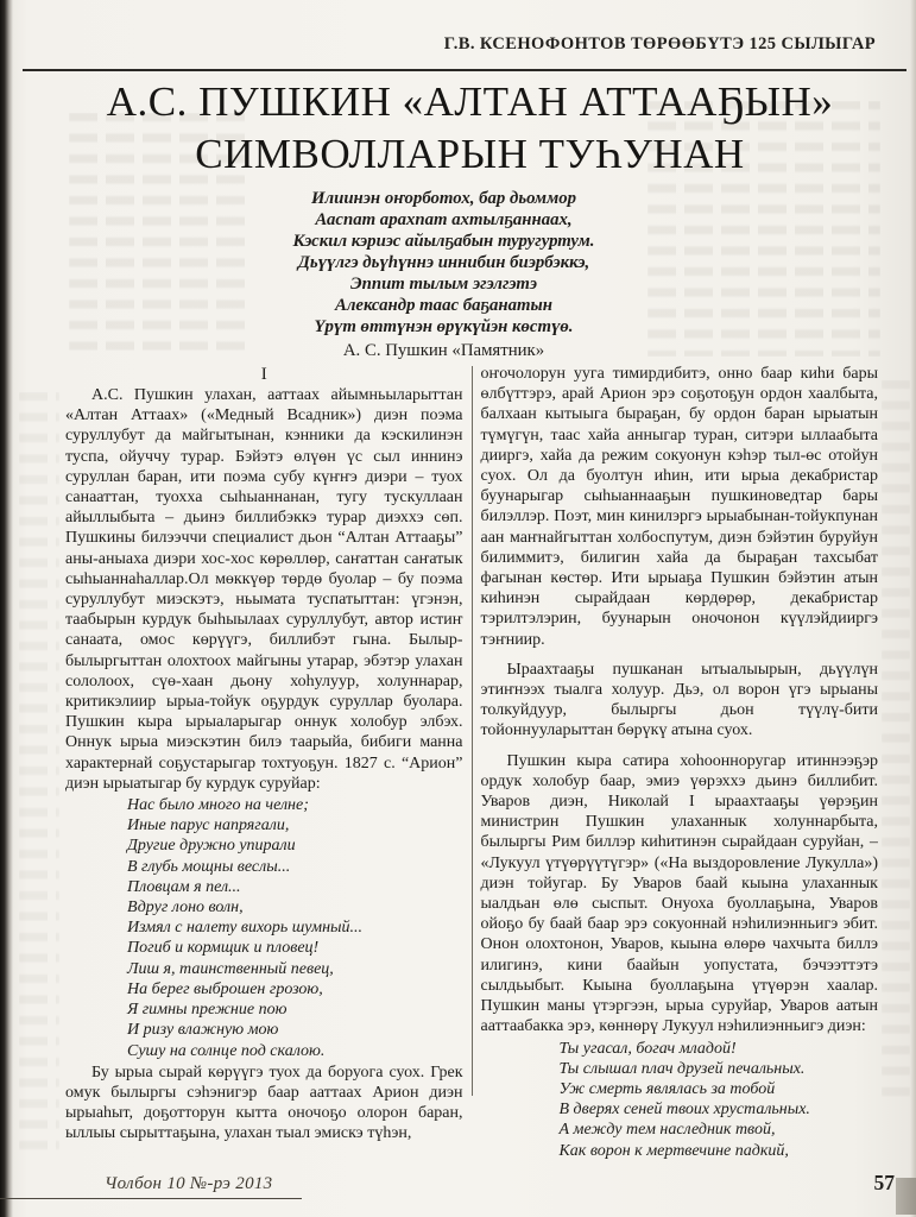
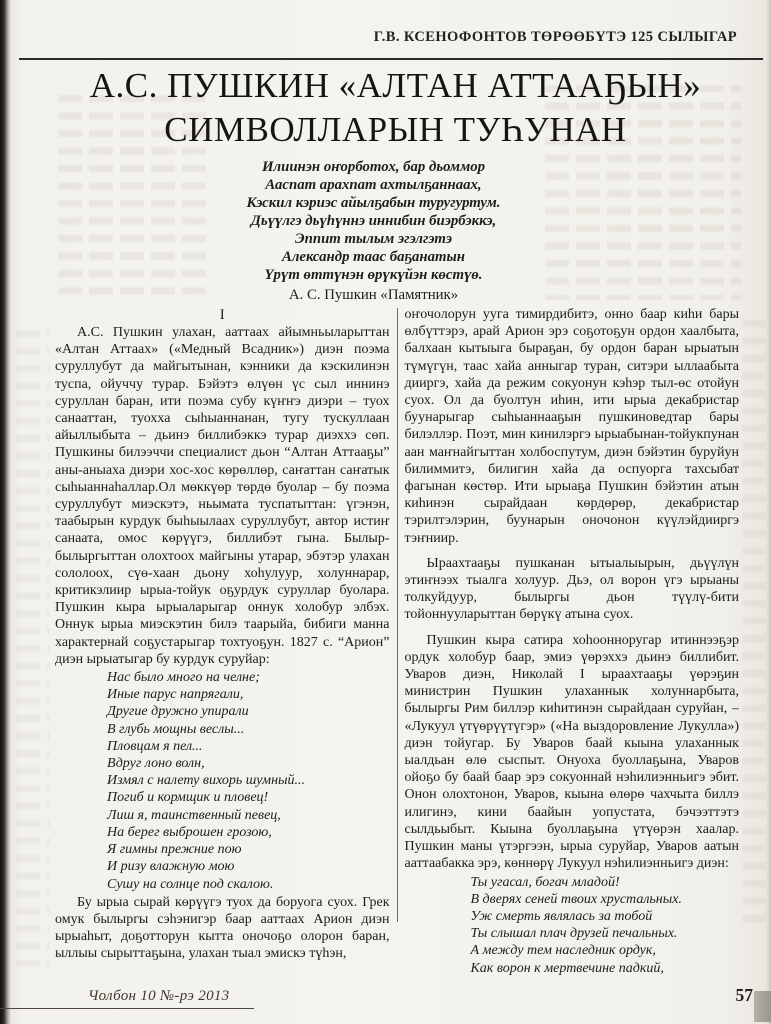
  Г.В. КСЕНОФОНТОВ ТӨРӨӨБҮТЭ 125 СЫЛЫГАР
  А.С. ПУШКИН «АЛТАН АТТААҔЫН»
  СИМВОЛЛАРЫН ТУҺУНАН
  Илиинэн оҥорботох, бар дьоммор
  Ааспат арахпат ахтылҕаннаах,
  Кэскил кэриэс айылҕабын туругуртум.
  Дьүүлгэ дьүһүннэ иннибин биэрбэккэ,
  Эппит тылым эгэлгэтэ
  Александр таас баҕанатын
  Үрүт өттүнэн өрүкүйэн көстүө.
  А. С. Пушкин «Памятник»
  I
  А.С. Пушкин улахан, ааттаах айымньыларыттан «Алтан Аттаах» («Медный Всадник») диэн поэма суруллубут да майгытынан, кэнники да кэскилинэн туспа, ойуччу турар. Бэйэтэ өлүөн үс сыл иннинэ суруллан баран, ити поэма субу күҥҥэ диэри – туох санааттан, туохха сыһыаннанан, тугу тускуллаан айыллыбыта – дьинэ биллибэккэ турар диэххэ сөп. Пушкины билээччи специалист дьон “Алтан Аттааҕы” аны-аныаха диэри хос-хос көрөллөр, саҥаттан саҥатык сыһыаннаһаллар.Ол мөккүөр төрдө буолар – бу поэма суруллубут миэскэтэ, ньымата туспатыттан: үгэнэн, таабырын курдук быһыылаах суруллубут, автор истиҥ санаата, омос көрүүгэ, биллибэт гына. Былыр-былыргыттан олохтоох майгыны утарар, эбэтэр улахан сололоох, сүө-хаан дьону хоһулуур, холуннарар, критикэлиир ырыа-тойук оҕурдук суруллар буолара. Пушкин кыра ырыаларыгар оннук холобур элбэх. Оннук ырыа миэскэтин билэ таарыйа, бибиги манна характернай соҕустарыгар тохтуоҕун. 1827 с. “Арион” диэн ырыатыгар бу курдук суруйар:
  Нас было много на челне;
  Иные парус напрягали,
  Другие дружно упирали
  В глубь мощны веслы...
  Пловцам я пел...
  Вдруг лоно волн,
  Измял с налету вихорь шумный...
  Погиб и кормщик и пловец!
  Лиш я, таинственный певец,
  На берег выброшен грозою,
  Я гимны прежние пою
  И ризу влажную мою
  Сушу на солнце под скалою.
  Бу ырыа сырай көрүүгэ туох да боруога суох. Грек омук былыргы сэһэнигэр баар ааттаах Арион диэн ырыаһыт, доҕотторун кытта оночоҕо олорон баран, ыллыы сырыттаҕына, улахан тыал эмискэ түһэн,
- оҥочолорун ууга тимирдибитэ, онно баар киһи бары өлбүттэрэ, арай Арион эрэ соҕотоҕун ордон хаалбыта, балхаан кытыыга быраҕан, бу ордон баран ырыатын түмүгүн, таас хайа анныгар туран, ситэри ыллаабыта дииргэ, хайа да режим сокуонун кэһэр тыл-өс отойун суох. Ол да буолтун иһин, ити ырыа декабристар буунарыгар сыһыаннааҕын пушкиноведтар бары билэллэр. Поэт, мин кинилэргэ ырыабынан-тойукпунан аан маҥнайгыттан холбоспутум, диэн бэйэтин буруйун билиммитэ, билигин хайа да быраҕан тахсыбат фагынан көстөр. Ити ырыаҕа Пушкин бэйэтин атын киһинэн сырайдаан көрдөрөр, декабристар тэрилтэлэрин, буунарын оночонон күүлэйдииргэ тэҥниир.
+ оҥочолорун ууга тимирдибитэ, онно баар киһи бары өлбүттэрэ, арай Арион эрэ соҕотоҕун ордон хаалбыта, балхаан кытыыга быраҕан, бу ордон баран ырыатын түмүгүн, таас хайа анныгар туран, ситэри ыллаабыта дииргэ, хайа да режим сокуонун кэһэр тыл-өс отойун суох. Ол да буолтун иһин, ити ырыа декабристар буунарыгар сыһыаннааҕын пушкиноведтар бары билэллэр. Поэт, мин кинилэргэ ырыабынан-тойукпунан аан маҥнайгыттан холбоспутум, диэн бэйэтин буруйун билиммитэ, билигин хайа да оспуорга тахсыбат фагынан көстөр. Ити ырыаҕа Пушкин бэйэтин атын киһинэн сырайдаан көрдөрөр, декабристар тэрилтэлэрин, буунарын оночонон күүлэйдииргэ тэҥниир.
  Ыраахтааҕы пушканан ытыалыырын, дьүүлүн этиҥнээх тыалга холуур. Дьэ, ол ворон үгэ ырыаны толкуйдуур, былыргы дьон түүлү-бити тойоннууларыттан бөрүкү атына суох.
  Пушкин кыра сатира хоһоонноругар итиннээҕэр ордук холобур баар, эмиэ үөрэххэ дьинэ биллибит. Уваров диэн, Николай I ыраахтааҕы үөрэҕин министрин Пушкин улаханнык холуннарбыта, былыргы Рим биллэр киһитинэн сырайдаан суруйан, – «Лукуул үтүөрүүтүгэр» («На выздоровление Лукулла») диэн тойугар. Бу Уваров баай кыына улаханнык ыалдьан өлө сыспыт. Онуоха буоллаҕына, Уваров ойоҕо бу баай баар эрэ сокуоннай нэһилиэнньигэ эбит. Онон олохтонон, Уваров, кыына өлөрө чахчыта биллэ илигинэ, кини баайын уопустата, бэчээттэтэ сылдьыбыт. Кыына буоллаҕына үтүөрэн хаалар. Пушкин маны үтэргээн, ырыа суруйар, Уваров аатын ааттаабакка эрэ, көннөрү Лукуул нэһилиэнньигэ диэн:
  Ты угасал, богач младой!
- Ты слышал плач друзей печальных.
+ В дверях сеней твоих хрустальных.
  Уж смерть являлась за тобой
- В дверях сеней твоих хрустальных.
+ Ты слышал плач друзей печальных.
- А между тем наследник твой,
+ А между тем наследник ордук,
  Как ворон к мертвечине падкий,
  Чолбон 10 №-рэ 2013
  57
